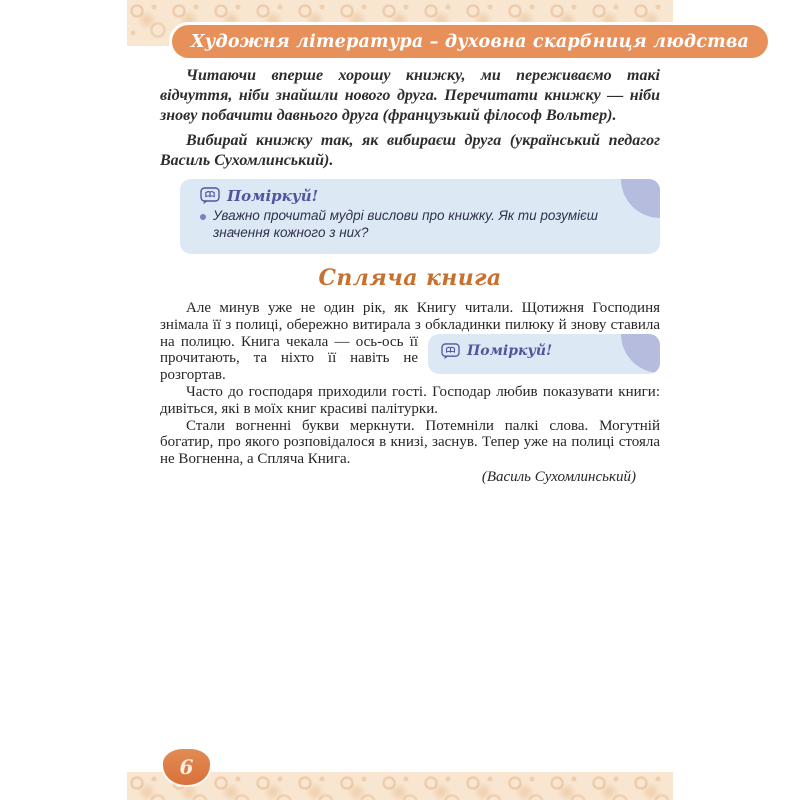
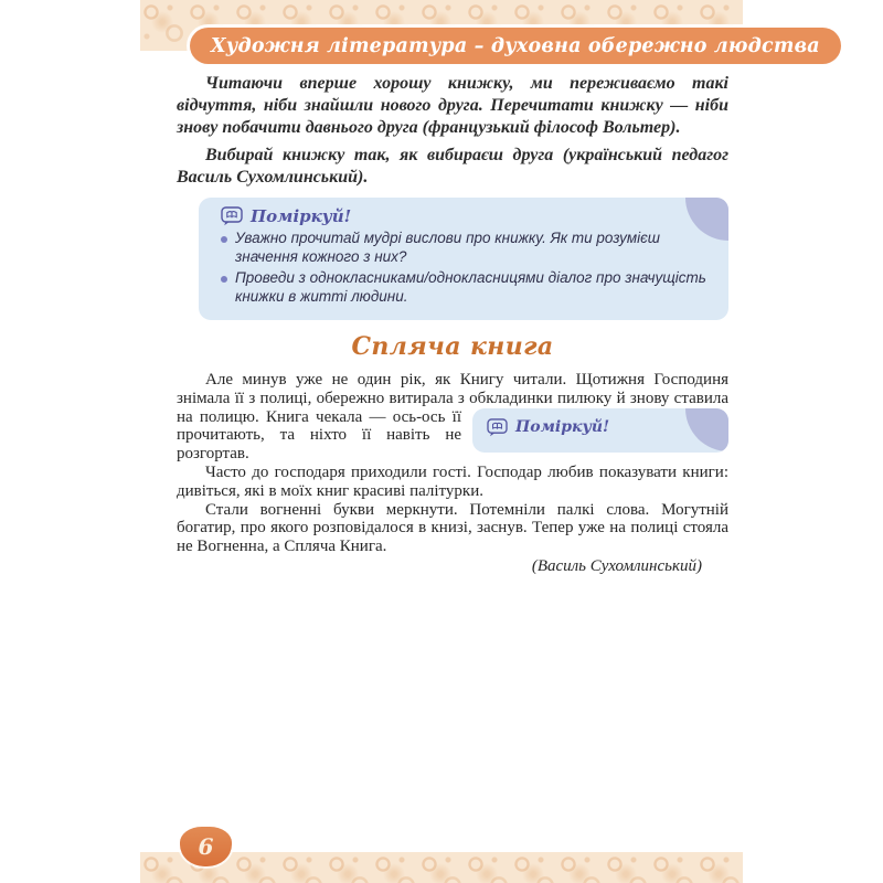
- Художня література – духовна скарбниця людства
+ Художня література – духовна обережно людства
  Читаючи вперше хорошу книжку, ми переживаємо такі відчуття, ніби знайшли нового друга. Перечитати книжку — ніби знову побачити давнього друга (французький філософ Вольтер).
  Вибирай книжку так, як вибираєш друга (український педагог Василь Сухомлинський).
  Поміркуй!
  Уважно прочитай мудрі вислови про книжку. Як ти розумієш значення кожного з них?
+ Проведи з однокласниками/однокласницями діалог про значущість книжки в житті людини.
  Спляча книга
  Поміркуй!
  Але минув уже не один рік, як Книгу читали. Щотижня Господиня знімала її з полиці, обережно витирала з обкладинки пилюку й знову ставила на полицю. Книга чекала — ось-ось її прочитають, та ніхто її навіть не розгортав.
  Часто до господаря приходили гості. Господар любив показувати книги: дивіться, які в моїх книг красиві палітурки.
  Стали вогненні букви меркнути. Потемніли палкі слова. Могутній богатир, про якого розповідалося в книзі, заснув. Тепер уже на полиці стояла не Вогненна, а Спляча Книга.
  (Василь Сухомлинський)
  6
